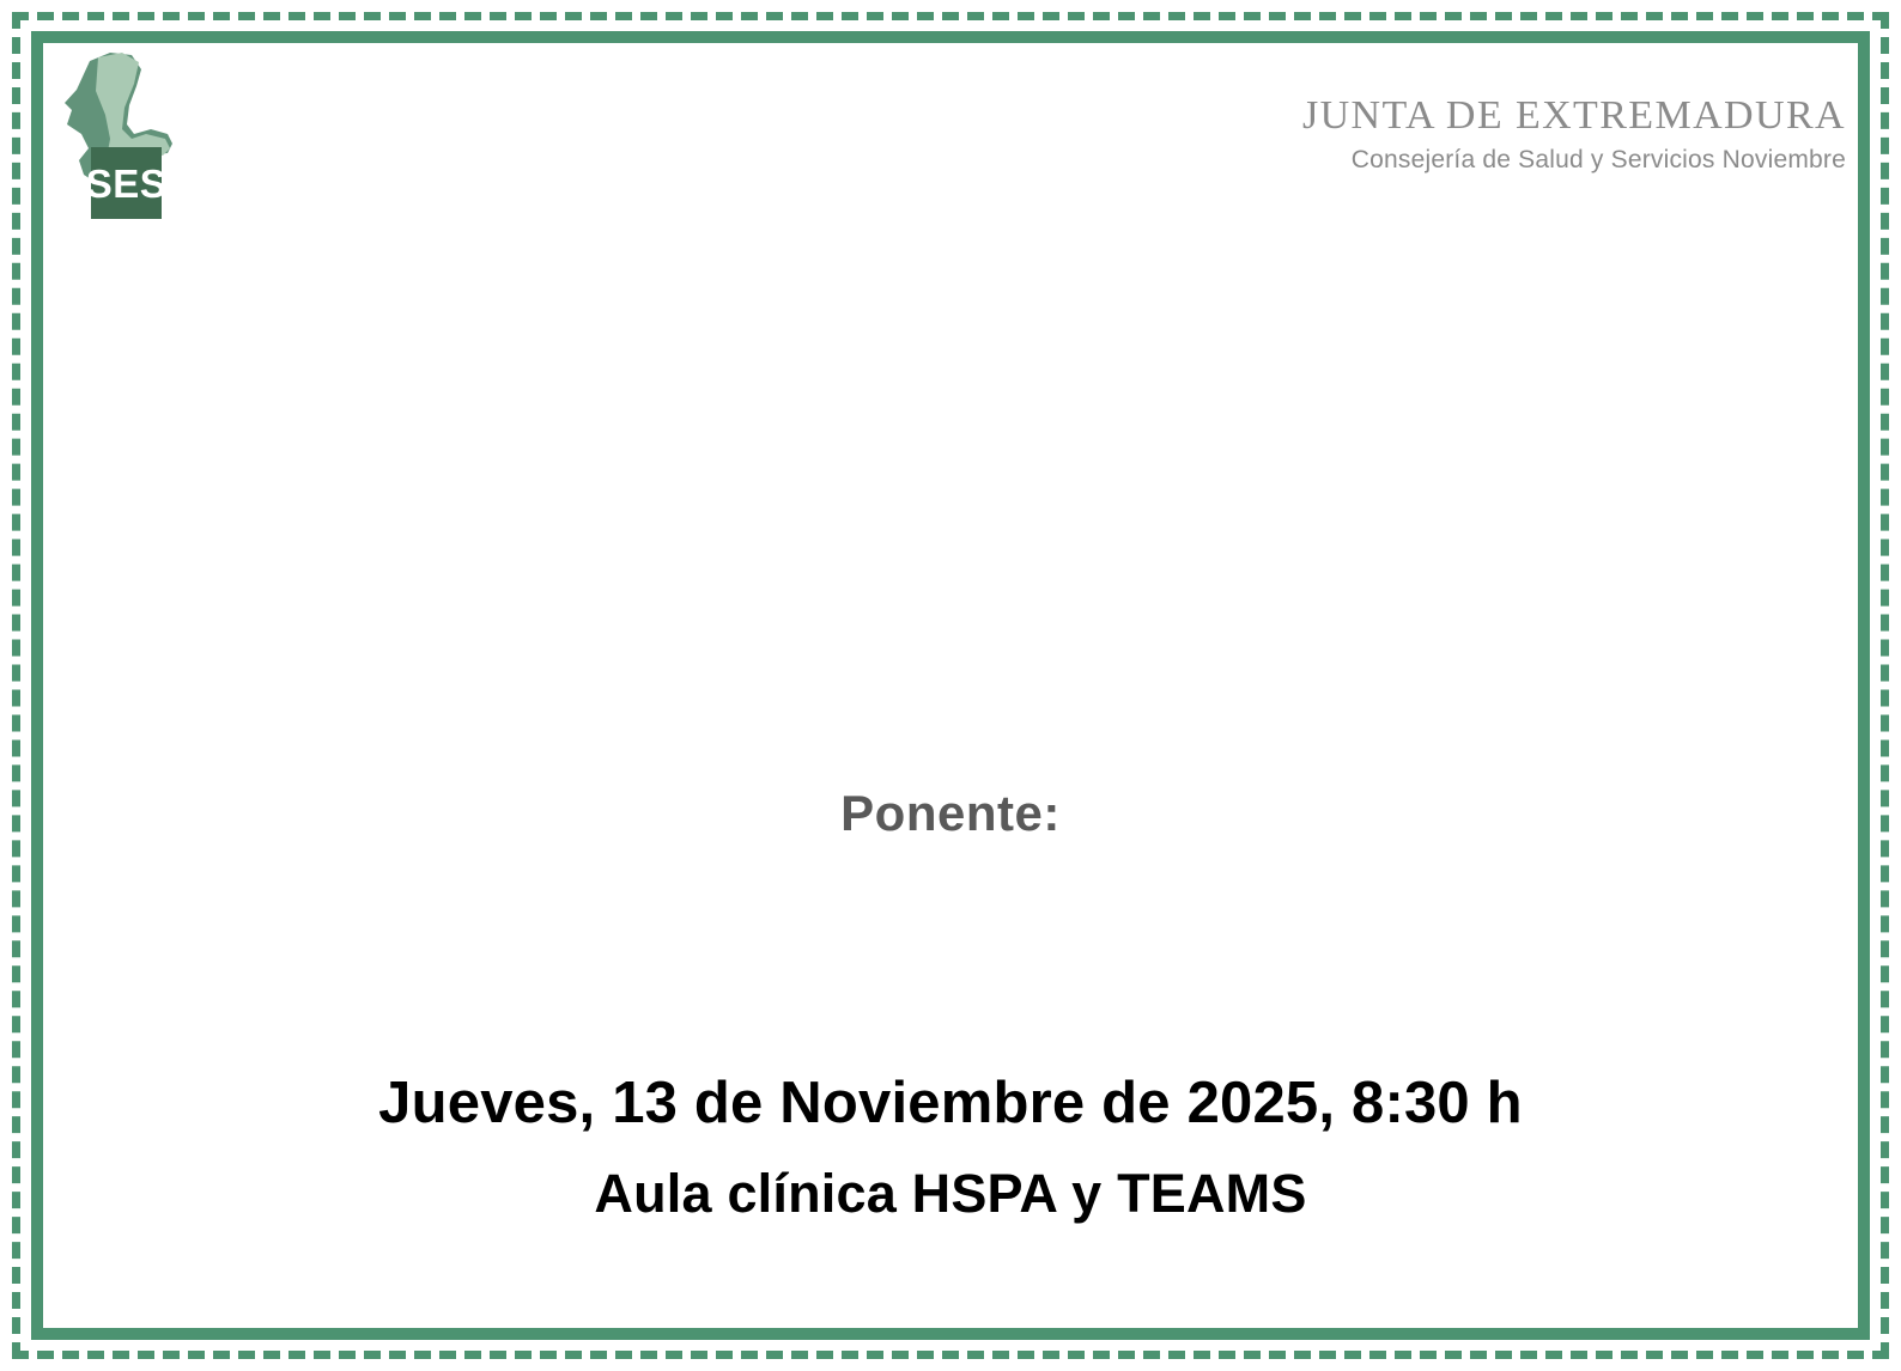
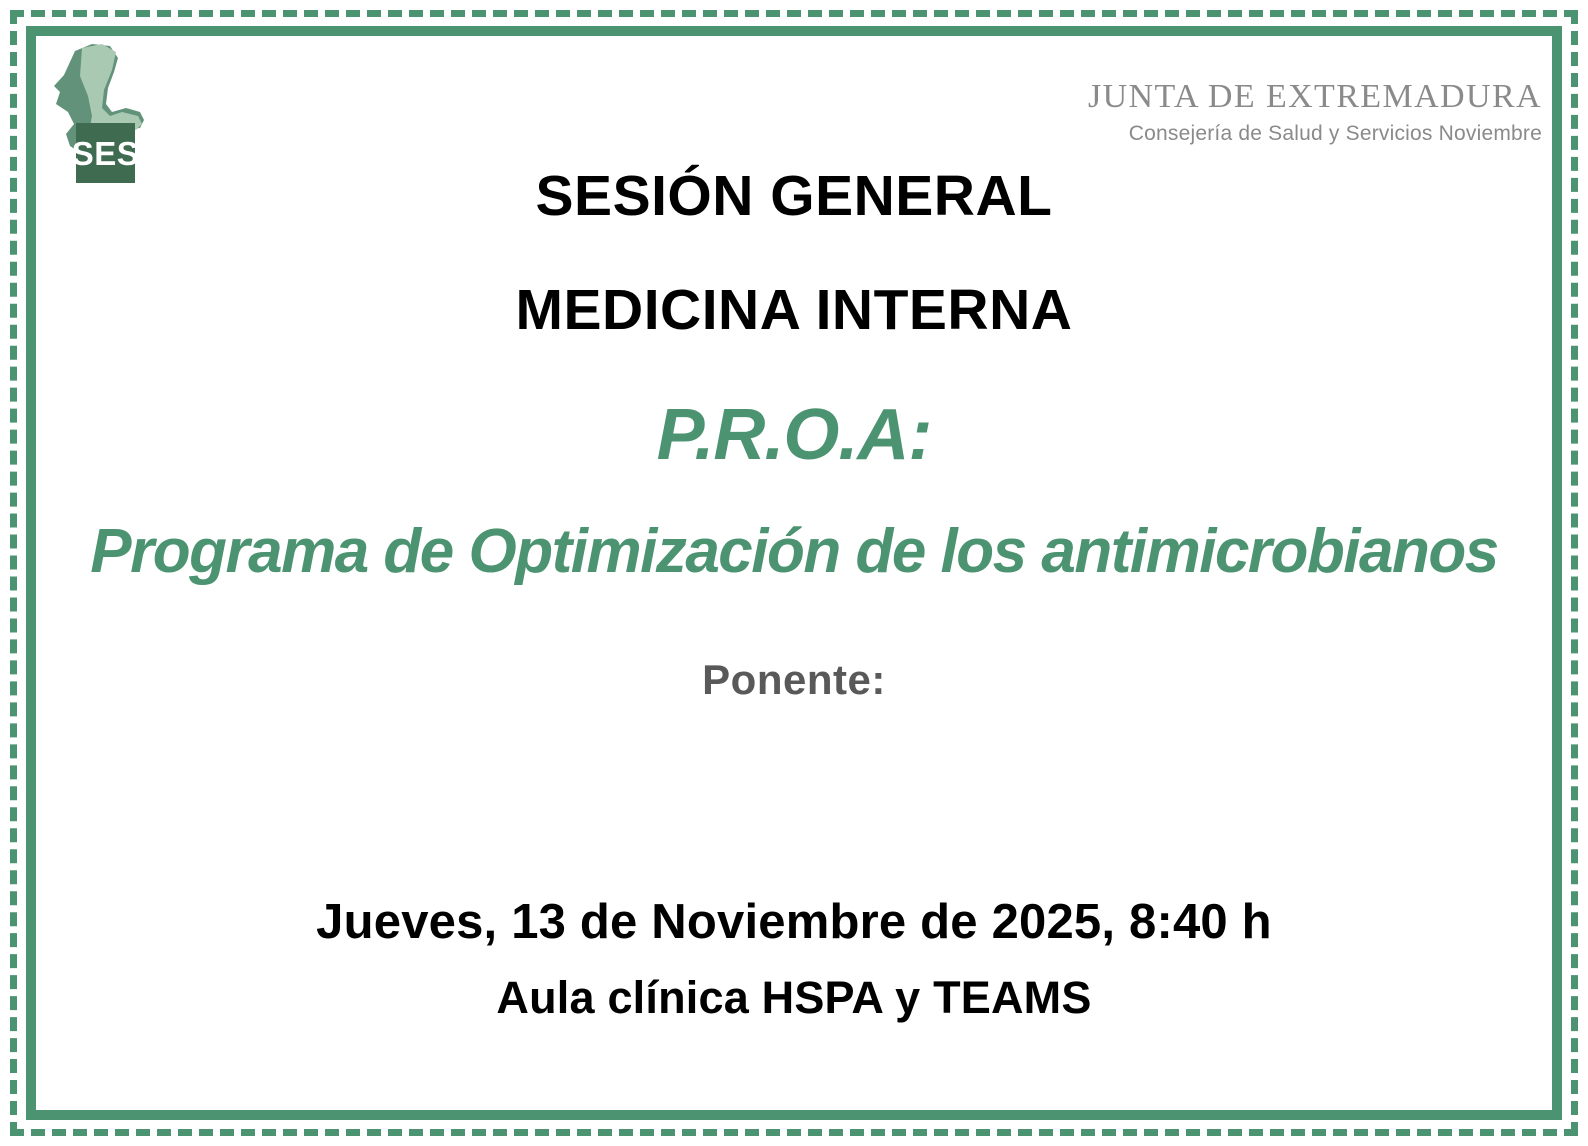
  SES
  JUNTA DE EXTREMADURA
  Consejería de Salud y Servicios Noviembre
+ SESIÓN GENERAL
+ MEDICINA INTERNA
+ P.R.O.A:
+ Programa de Optimización de los antimicrobianos
  Ponente:
- Jueves, 13 de Noviembre de 2025, 8:30 h
+ Jueves, 13 de Noviembre de 2025, 8:40 h
  Aula clínica HSPA y TEAMS
